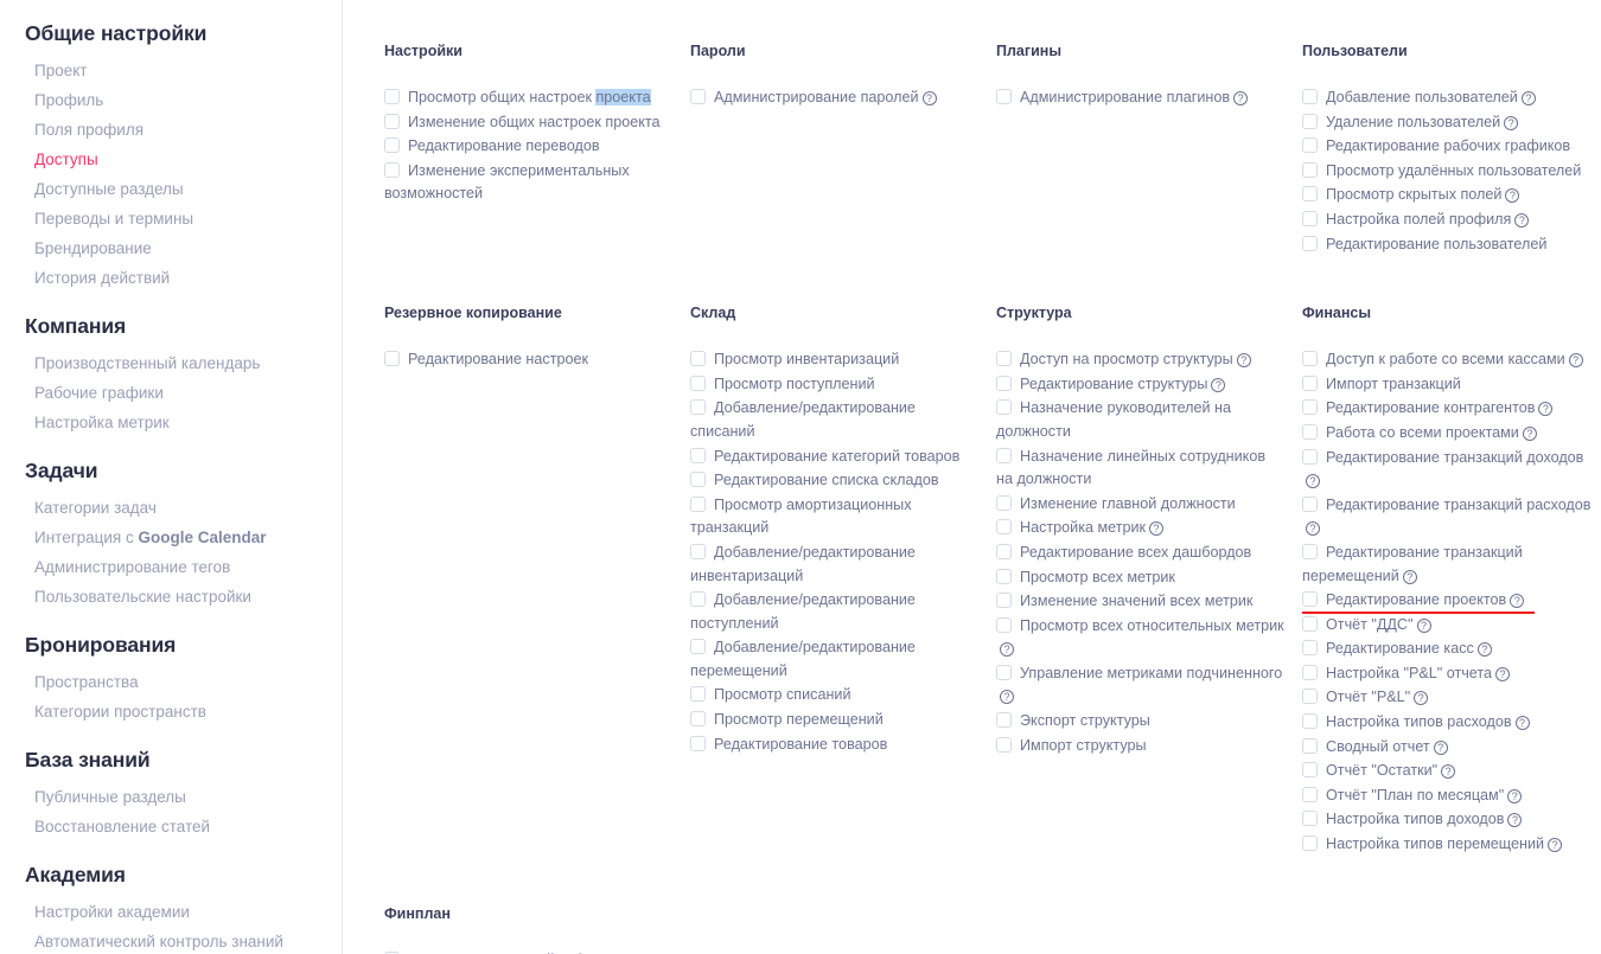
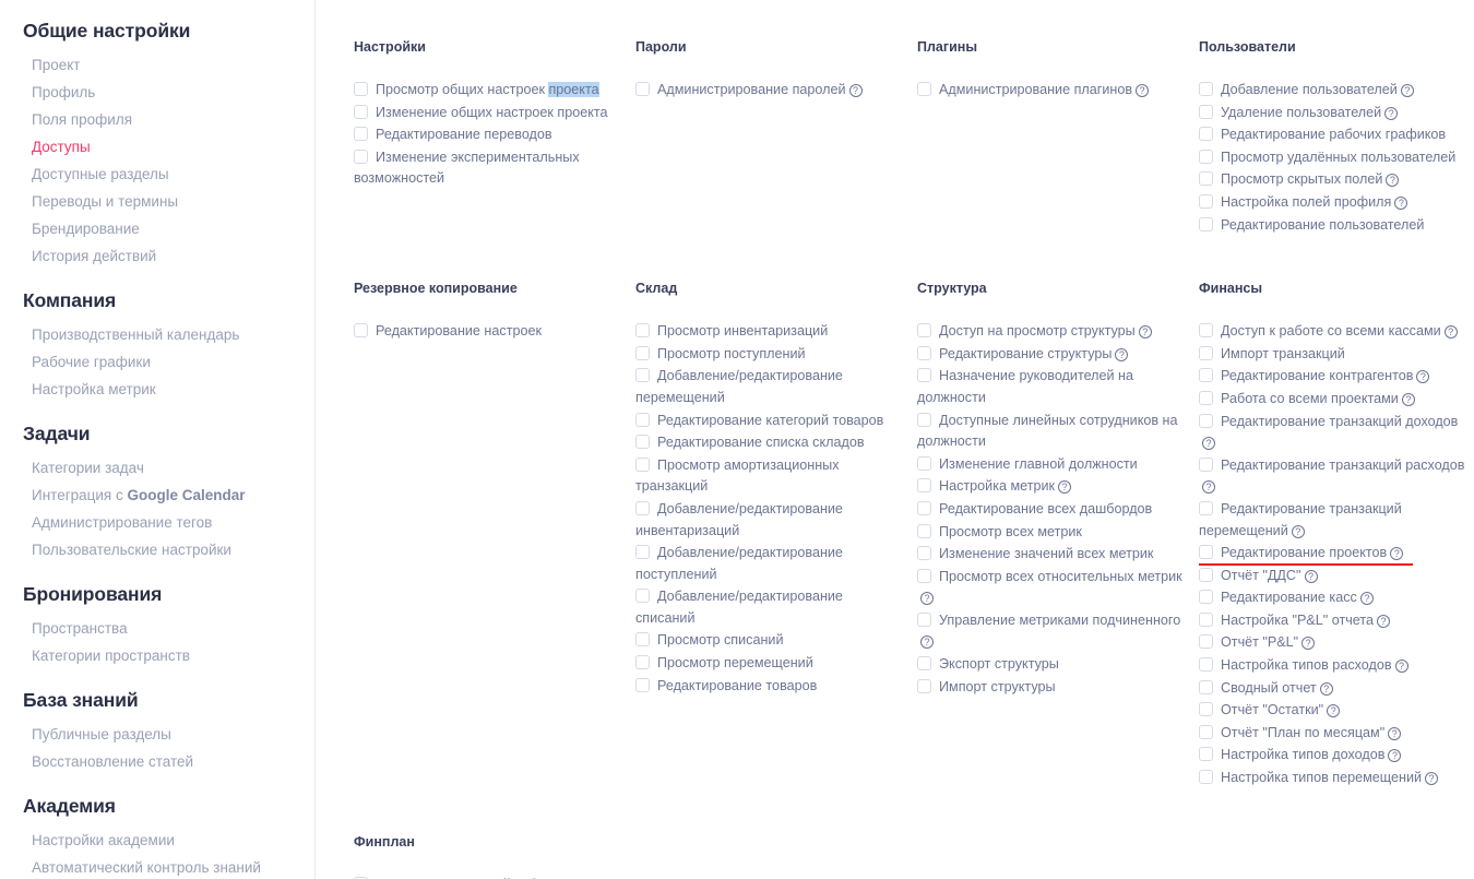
  Общие настройки
  Проект
  Профиль
  Поля профиля
  Доступы
  Доступные разделы
  Переводы и термины
  Брендирование
  История действий
  Компания
  Производственный календарь
  Рабочие графики
  Настройка метрик
  Задачи
  Категории задач
  Интеграция с Google Calendar
  Администрирование тегов
  Пользовательские настройки
  Бронирования
  Пространства
  Категории пространств
  База знаний
  Публичные разделы
  Восстановление статей
  Академия
  Настройки академии
  Автоматический контроль знаний
  Настройки
  Просмотр общих настроек проекта
  Изменение общих настроек проекта
  Редактирование переводов
  Изменение экспериментальных возможностей
  Пароли
  Администрирование паролей ?
  Плагины
  Администрирование плагинов ?
  Пользователи
  Добавление пользователей ?
  Удаление пользователей ?
  Редактирование рабочих графиков
  Просмотр удалённых пользователей
  Просмотр скрытых полей ?
  Настройка полей профиля ?
  Редактирование пользователей
  Резервное копирование
  Редактирование настроек
  Склад
  Просмотр инвентаризаций
  Просмотр поступлений
- Добавление/редактирование списаний
+ Добавление/редактирование перемещений
  Редактирование категорий товаров
  Редактирование списка складов
  Просмотр амортизационных транзакций
  Добавление/редактирование инвентаризаций
  Добавление/редактирование поступлений
- Добавление/редактирование перемещений
+ Добавление/редактирование списаний
  Просмотр списаний
  Просмотр перемещений
  Редактирование товаров
  Структура
  Доступ на просмотр структуры ?
  Редактирование структуры ?
  Назначение руководителей на должности
- Назначение линейных сотрудников на должности
+ Доступные линейных сотрудников на должности
  Изменение главной должности
  Настройка метрик ?
  Редактирование всех дашбордов
  Просмотр всех метрик
  Изменение значений всех метрик
  Просмотр всех относительных метрик?
  Управление метриками подчиненного?
  Экспорт структуры
  Импорт структуры
  Финансы
  Доступ к работе со всеми кассами ?
  Импорт транзакций
  Редактирование контрагентов ?
  Работа со всеми проектами ?
  Редактирование транзакций доходов?
  Редактирование транзакций расходов?
  Редактирование транзакций перемещений ?
  Редактирование проектов ?
  Отчёт "ДДС" ?
  Редактирование касс ?
  Настройка "P&L" отчета ?
  Отчёт "P&L" ?
  Настройка типов расходов ?
  Сводный отчет ?
  Отчёт "Остатки" ?
  Отчёт "План по месяцам" ?
  Настройка типов доходов ?
  Настройка типов перемещений ?
  Финплан
